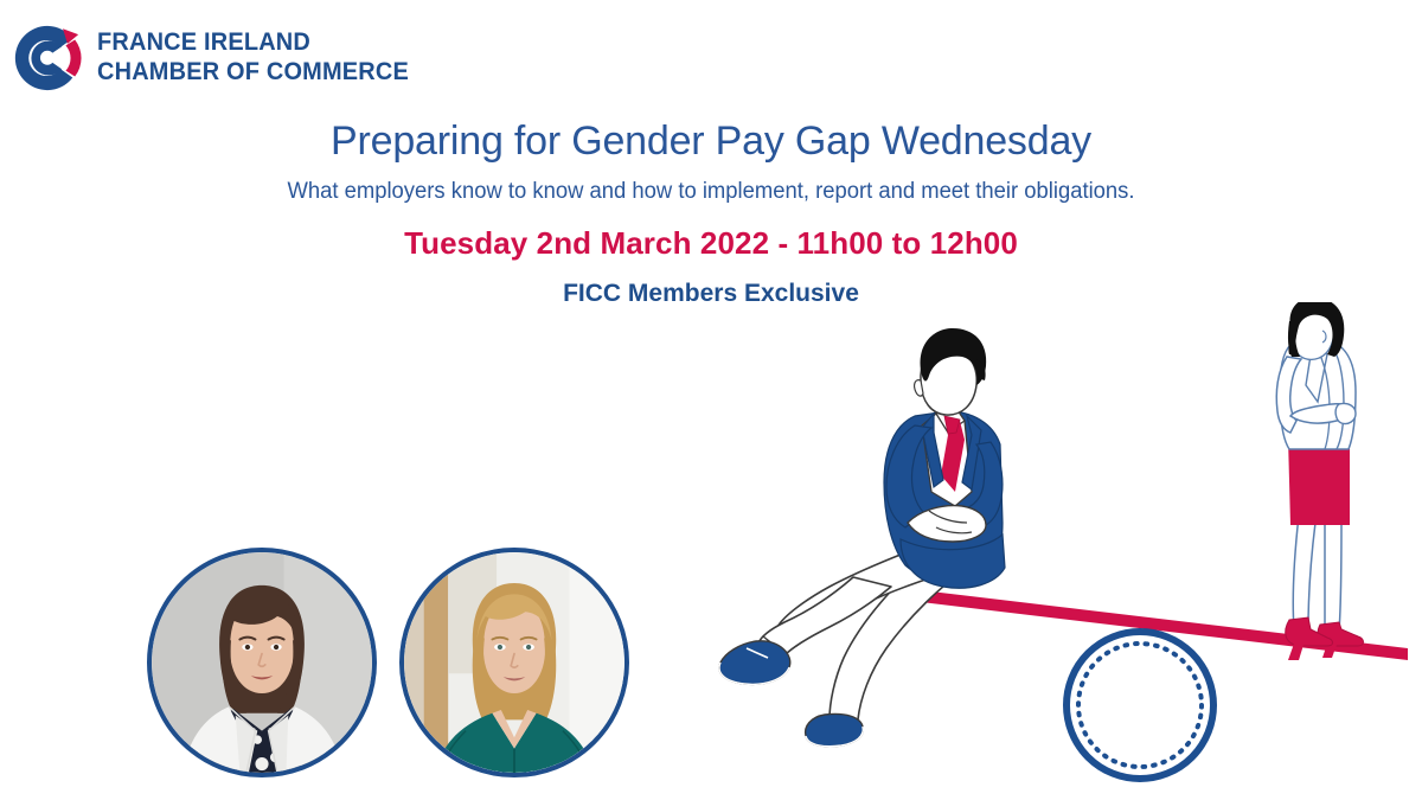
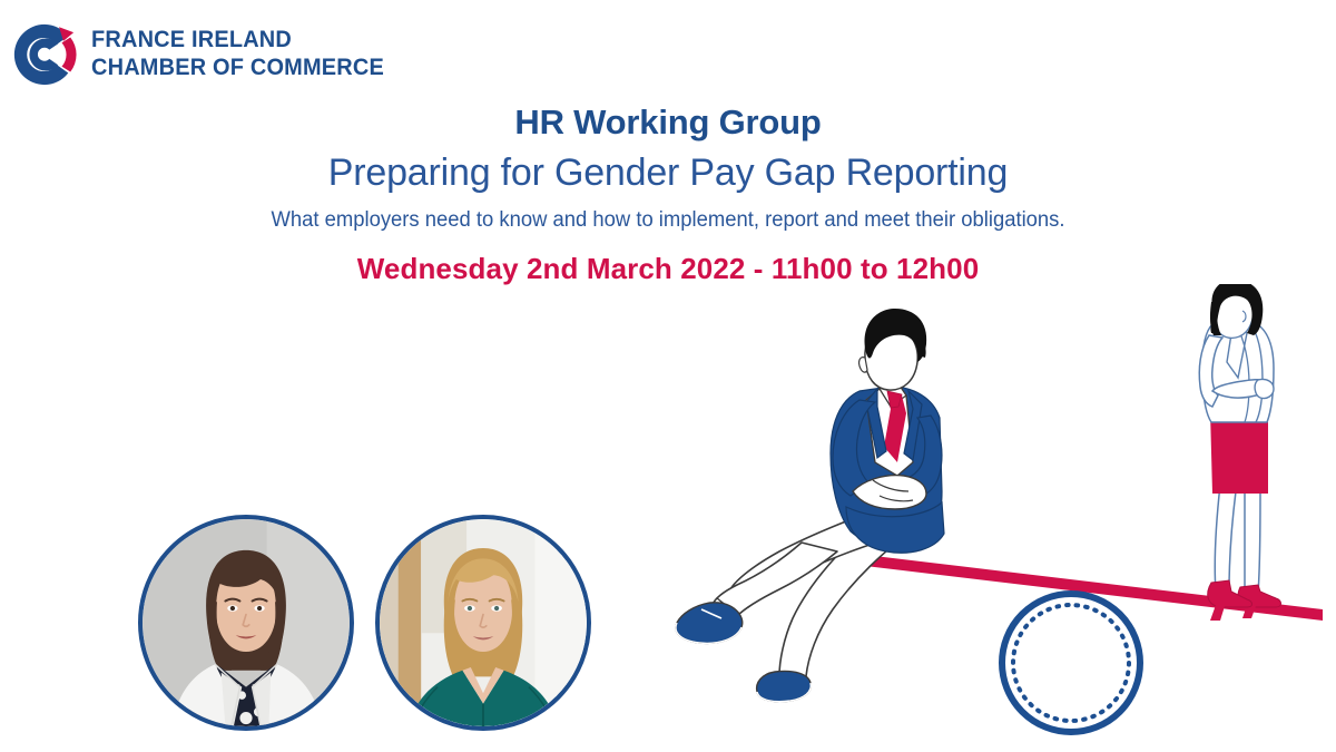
  FRANCE IRELAND
  CHAMBER OF COMMERCE
+ HR Working Group
- Preparing for Gender Pay Gap Wednesday
+ Preparing for Gender Pay Gap Reporting
- What employers know to know and how to implement, report and meet their obligations.
+ What employers need to know and how to implement, report and meet their obligations.
- Tuesday 2nd March 2022 - 11h00 to 12h00
+ Wednesday 2nd March 2022 - 11h00 to 12h00
- FICC Members Exclusive
